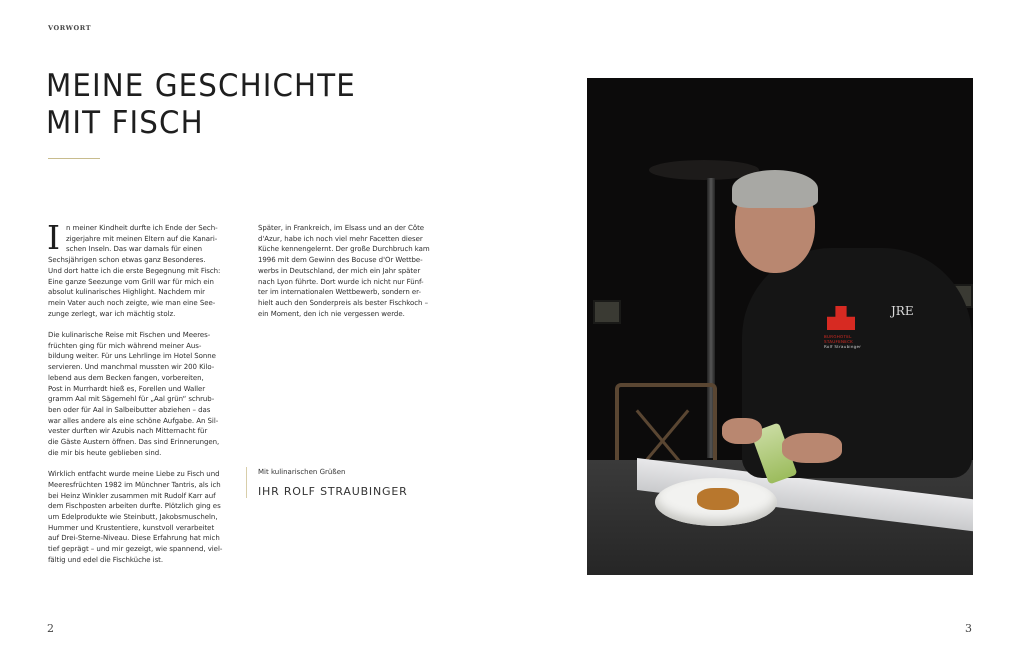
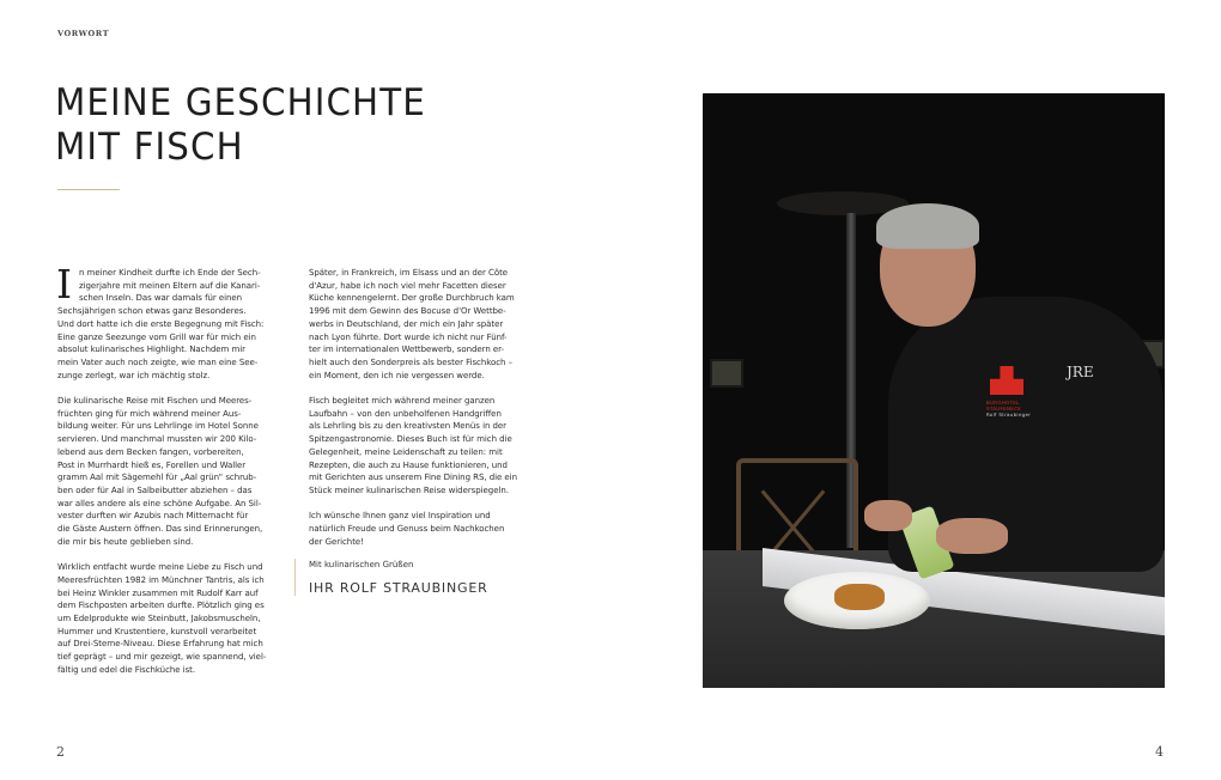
  VORWORT
  MEINE GESCHICHTE
  MIT FISCH
  I
  n meiner Kindheit durfte ich Ende der Sech-
  zigerjahre mit meinen Eltern auf die Kanari-
  schen Inseln. Das war damals für einen
  Sechsjährigen schon etwas ganz Besonderes.
  Und dort hatte ich die erste Begegnung mit Fisch:
  Eine ganze Seezunge vom Grill war für mich ein
  absolut kulinarisches Highlight. Nachdem mir
  mein Vater auch noch zeigte, wie man eine See-
  zunge zerlegt, war ich mächtig stolz.
  Die kulinarische Reise mit Fischen und Meeres-
  früchten ging für mich während meiner Aus-
  bildung weiter. Für uns Lehrlinge im Hotel Sonne
  servieren. Und manchmal mussten wir 200 Kilo-
  lebend aus dem Becken fangen, vorbereiten,
  Post in Murrhardt hieß es, Forellen und Waller
  gramm Aal mit Sägemehl für „Aal grün“ schrub-
  ben oder für Aal in Salbeibutter abziehen – das
  war alles andere als eine schöne Aufgabe. An Sil-
  vester durften wir Azubis nach Mitternacht für
  die Gäste Austern öffnen. Das sind Erinnerungen,
  die mir bis heute geblieben sind.
  Wirklich entfacht wurde meine Liebe zu Fisch und
  Meeresfrüchten 1982 im Münchner Tantris, als ich
  bei Heinz Winkler zusammen mit Rudolf Karr auf
  dem Fischposten arbeiten durfte. Plötzlich ging es
  um Edelprodukte wie Steinbutt, Jakobsmuscheln,
  Hummer und Krustentiere, kunstvoll verarbeitet
  auf Drei-Sterne-Niveau. Diese Erfahrung hat mich
  tief geprägt – und mir gezeigt, wie spannend, viel-
  fältig und edel die Fischküche ist.
  Später, in Frankreich, im Elsass und an der Côte
  d'Azur, habe ich noch viel mehr Facetten dieser
  Küche kennengelernt. Der große Durchbruch kam
  1996 mit dem Gewinn des Bocuse d'Or Wettbe-
  werbs in Deutschland, der mich ein Jahr später
  nach Lyon führte. Dort wurde ich nicht nur Fünf-
  ter im internationalen Wettbewerb, sondern er-
  hielt auch den Sonderpreis als bester Fischkoch –
  ein Moment, den ich nie vergessen werde.
+ Fisch begleitet mich während meiner ganzen
+ Laufbahn – von den unbeholfenen Handgriffen
+ als Lehrling bis zu den kreativsten Menüs in der
+ Spitzengastronomie. Dieses Buch ist für mich die
+ Gelegenheit, meine Leidenschaft zu teilen: mit
+ Rezepten, die auch zu Hause funktionieren, und
+ mit Gerichten aus unserem Fine Dining RS, die ein
+ Stück meiner kulinarischen Reise widerspiegeln.
+ Ich wünsche Ihnen ganz viel Inspiration und
+ natürlich Freude und Genuss beim Nachkochen
+ der Gerichte!
  Mit kulinarischen Grüßen
  IHR ROLF STRAUBINGER
  JRE
  2
- 3
+ 4
